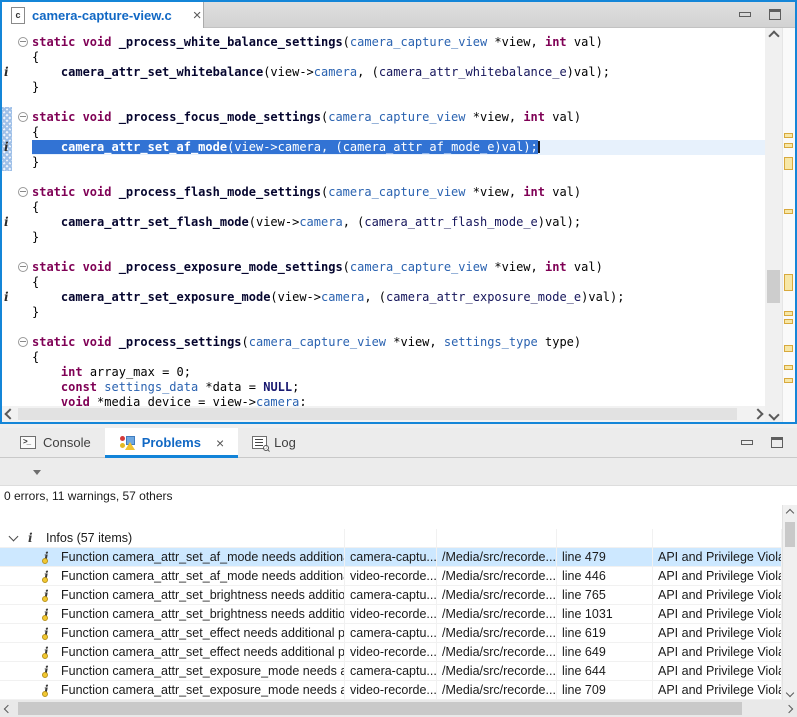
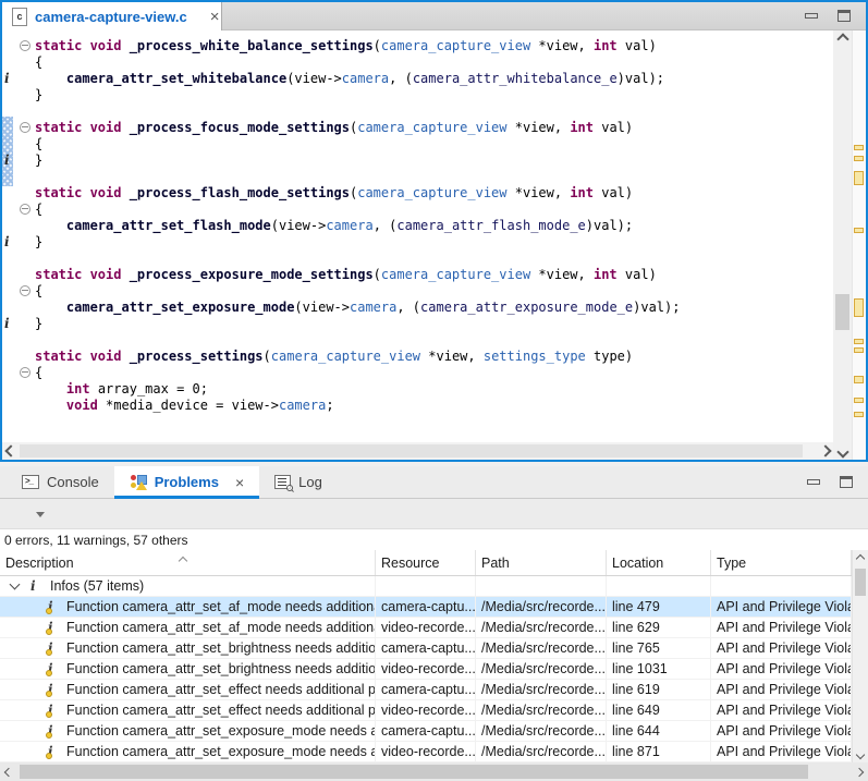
  c
  camera-capture-view.c
  ×
  i
  i
  i
  i
  static void _process_white_balance_settings(camera_capture_view *view, int val)
  {
  camera_attr_set_whitebalance(view->camera, (camera_attr_whitebalance_e)val);
  }
  static void _process_focus_mode_settings(camera_capture_view *view, int val)
  {
- camera_attr_set_af_mode(view->camera, (camera_attr_af_mode_e)val);
  }
  static void _process_flash_mode_settings(camera_capture_view *view, int val)
  {
  camera_attr_set_flash_mode(view->camera, (camera_attr_flash_mode_e)val);
  }
  static void _process_exposure_mode_settings(camera_capture_view *view, int val)
  {
  camera_attr_set_exposure_mode(view->camera, (camera_attr_exposure_mode_e)val);
  }
  static void _process_settings(camera_capture_view *view, settings_type type)
  {
  int array_max = 0;
- const settings_data *data = NULL;
  void *media_device = view->camera;
  Console
  Problems
  ×
  Log
  0 errors, 11 warnings, 57 others
+ Description
+ Resource
+ Path
+ Location
+ Type
  i
  Infos (57 items)
  i
  Function camera_attr_set_af_mode needs addition
  camera-captu...
  /Media/src/recorde...
  line 479
  API and Privilege Viol
  i
  Function camera_attr_set_af_mode needs addition
  video-recorde...
  /Media/src/recorde...
- line 446
+ line 629
  API and Privilege Viol
  i
  Function camera_attr_set_brightness needs additio
  camera-captu...
  /Media/src/recorde...
  line 765
  API and Privilege Viol
  i
  Function camera_attr_set_brightness needs additio
  video-recorde...
  /Media/src/recorde...
  line 1031
  API and Privilege Viol
  i
  Function camera_attr_set_effect needs additional p
  camera-captu...
  /Media/src/recorde...
  line 619
  API and Privilege Viol
  i
  Function camera_attr_set_effect needs additional p
  video-recorde...
  /Media/src/recorde...
  line 649
  API and Privilege Viol
  i
  camera-captu...
  /Media/src/recorde...
  line 644
  API and Privilege Viol
  i
  video-recorde...
  /Media/src/recorde...
- line 709
+ line 871
  API and Privilege Viol
